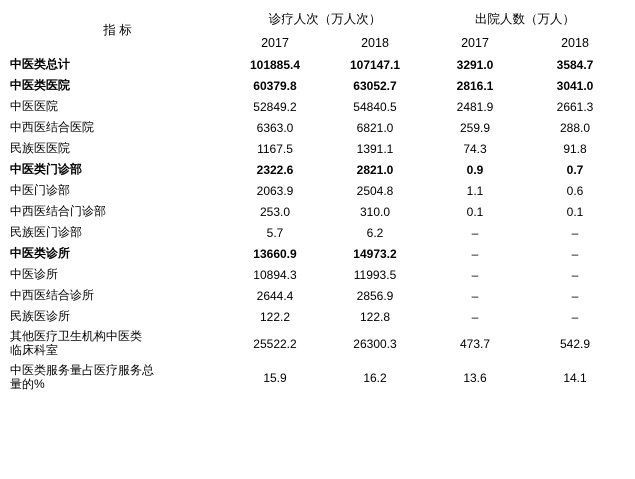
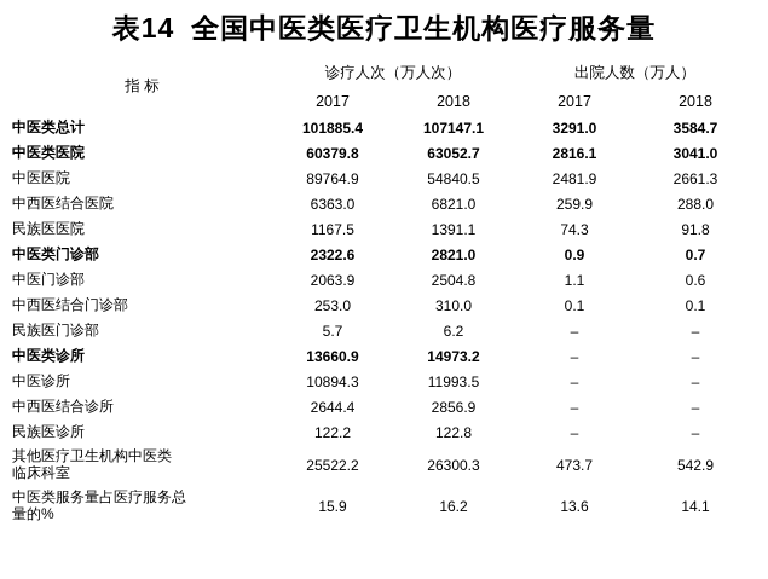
+ 表14 全国中医类医疗卫生机构医疗服务量
  指 标	诊疗人次（万人次）	出院人数（万人）
  2017	2018	2017	2018
  中医类总计	101885.4	107147.1	3291.0	3584.7
  中医类医院	60379.8	63052.7	2816.1	3041.0
- 中医医院	52849.2	54840.5	2481.9	2661.3
+ 中医医院	89764.9	54840.5	2481.9	2661.3
  中西医结合医院	6363.0	6821.0	259.9	288.0
  民族医医院	1167.5	1391.1	74.3	91.8
  中医类门诊部	2322.6	2821.0	0.9	0.7
  中医门诊部	2063.9	2504.8	1.1	0.6
  中西医结合门诊部	253.0	310.0	0.1	0.1
  民族医门诊部	5.7	6.2	–	–
  中医类诊所	13660.9	14973.2	–	–
  中医诊所	10894.3	11993.5	–	–
  中西医结合诊所	2644.4	2856.9	–	–
  民族医诊所	122.2	122.8	–	–
  其他医疗卫生机构中医类 临床科室	25522.2	26300.3	473.7	542.9
  中医类服务量占医疗服务总 量的%	15.9	16.2	13.6	14.1
